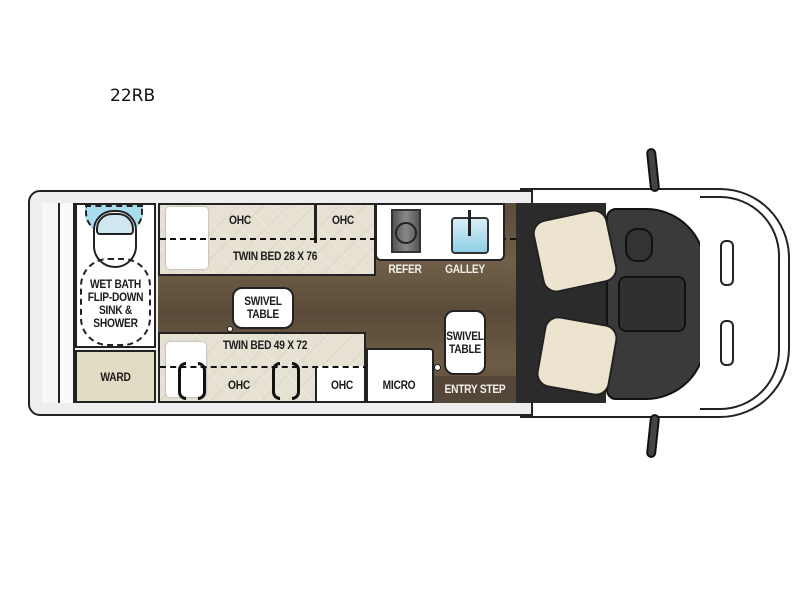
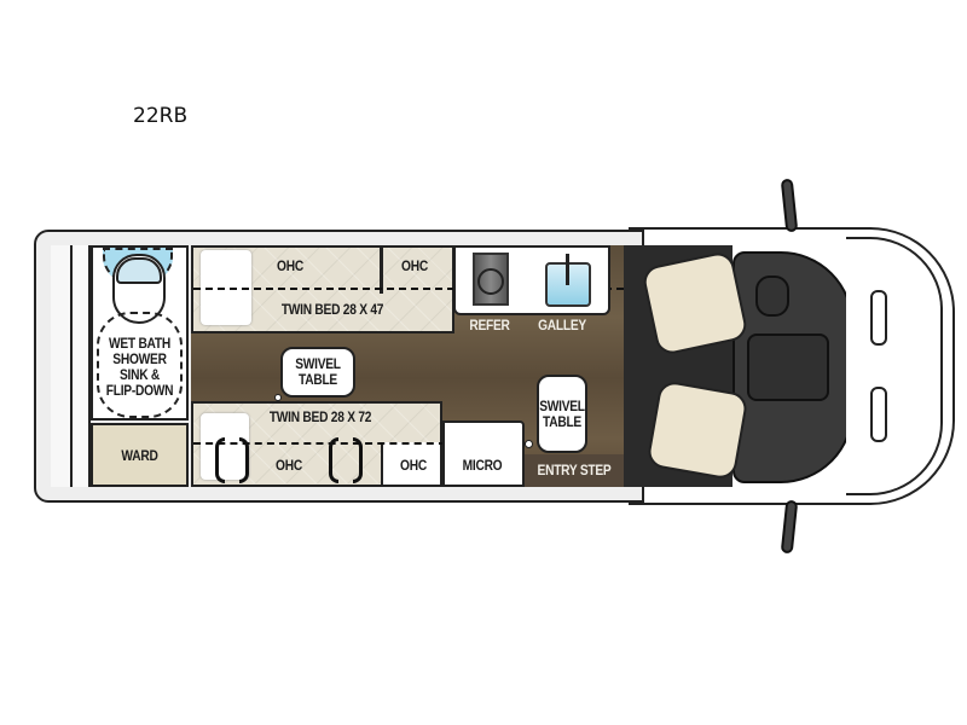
  22RB
  WET BATH
- FLIP-DOWN
+ SHOWER
  SINK &
- SHOWER
+ FLIP-DOWN
  WARD
  OHC
  OHC
- TWIN BED 28 X 76
+ TWIN BED 28 X 47
  REFER
  GALLEY
  SWIVEL
  TABLE
- TWIN BED 49 X 72
+ TWIN BED 28 X 72
  OHC
  OHC
  MICRO
  SWIVEL
  TABLE
  ENTRY STEP
